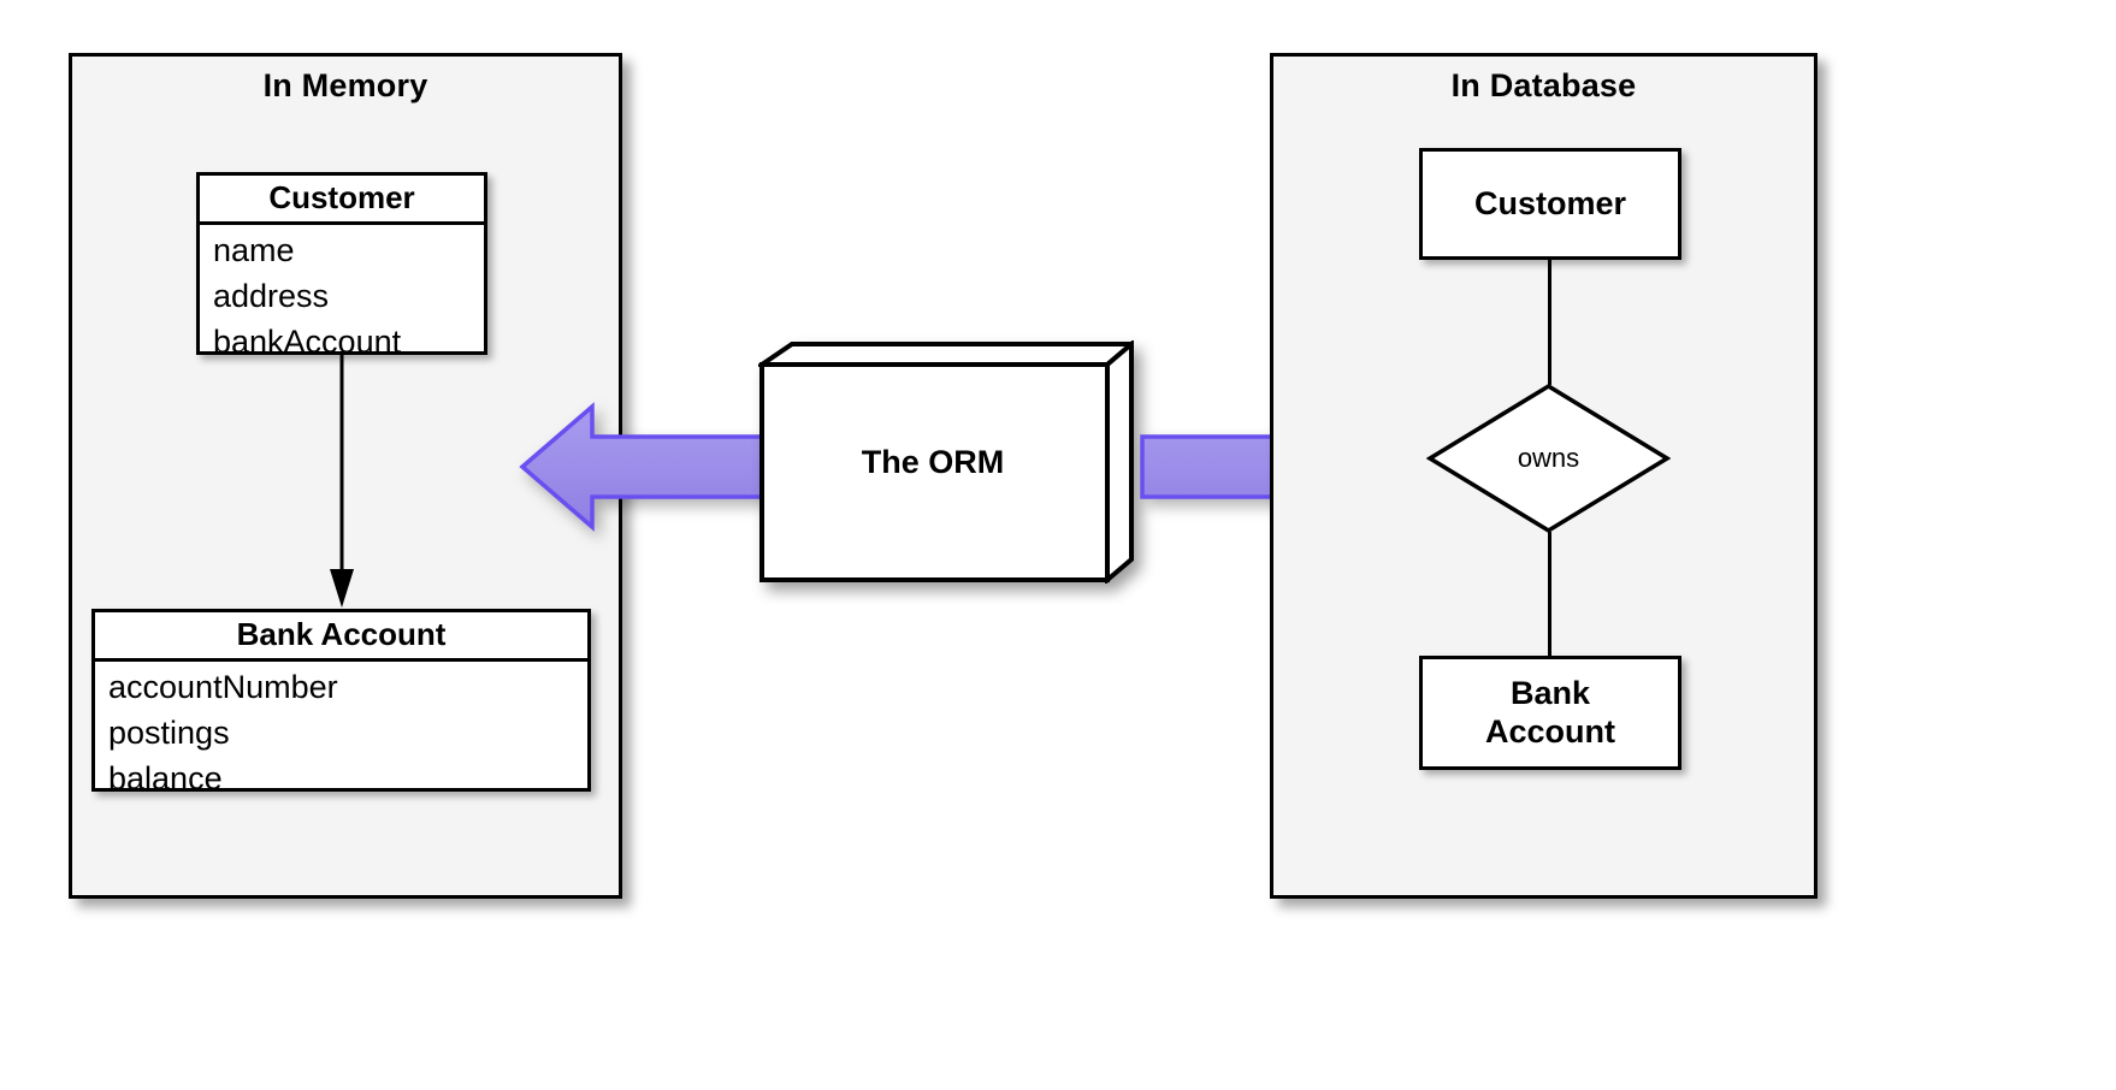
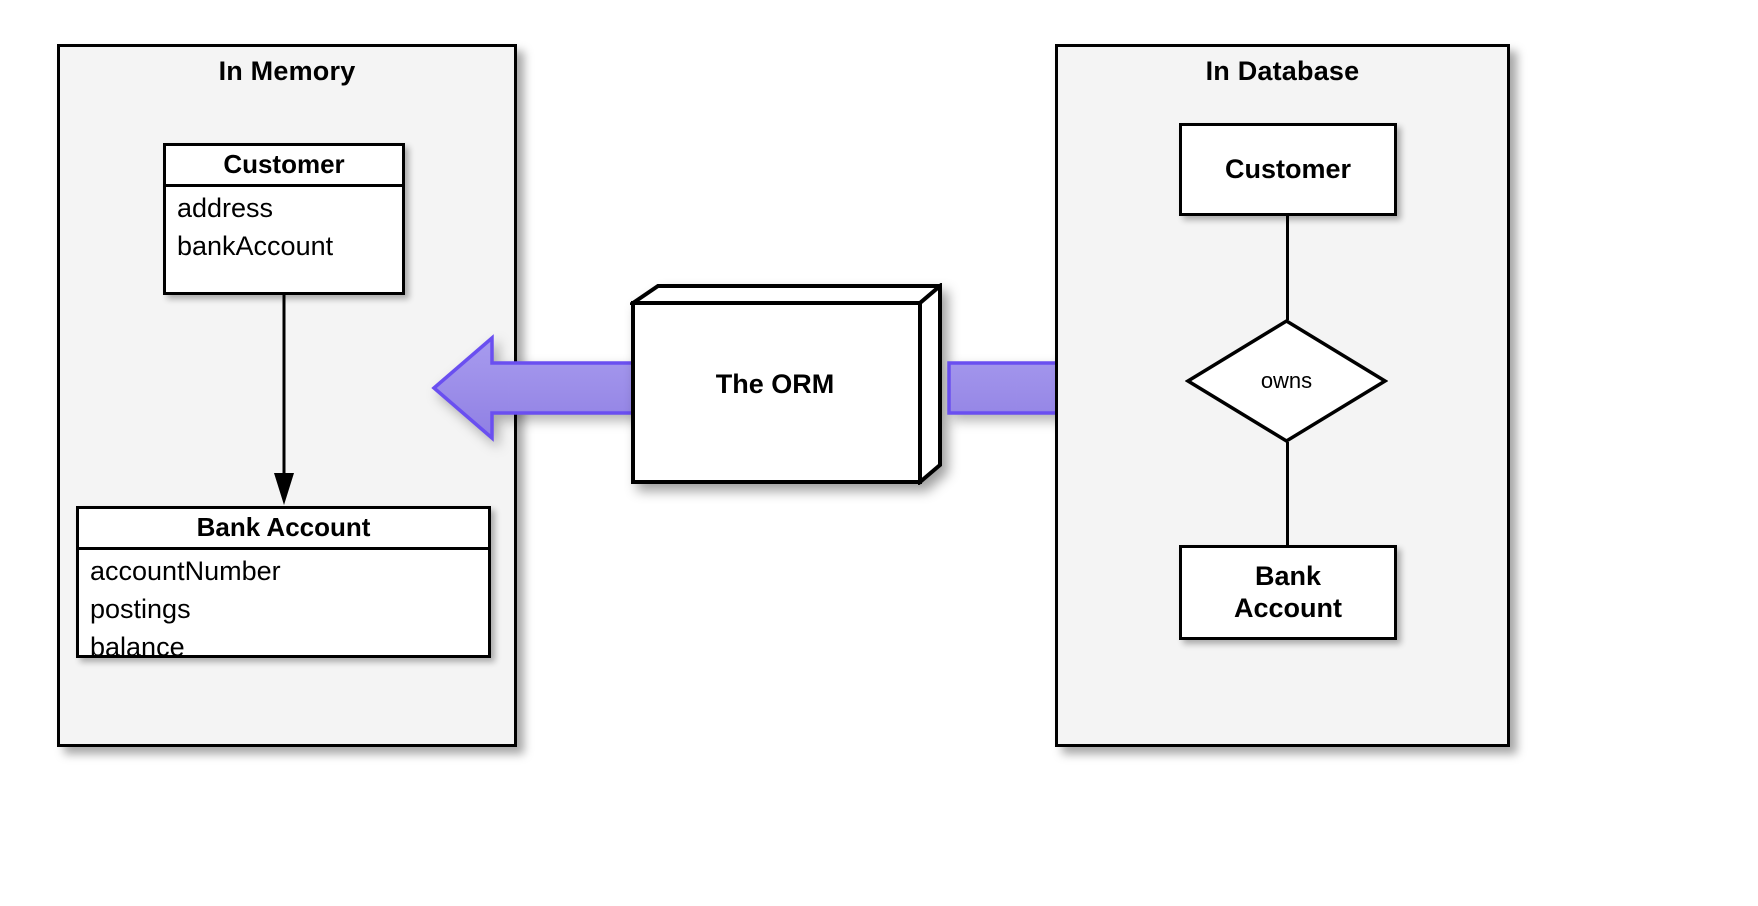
  In Memory
  Customer
- name
  address
  bankAccount
  Bank Account
  accountNumber
  postings
  balance
  The ORM
  In Database
  Customer
  owns
  Bank
  Account
